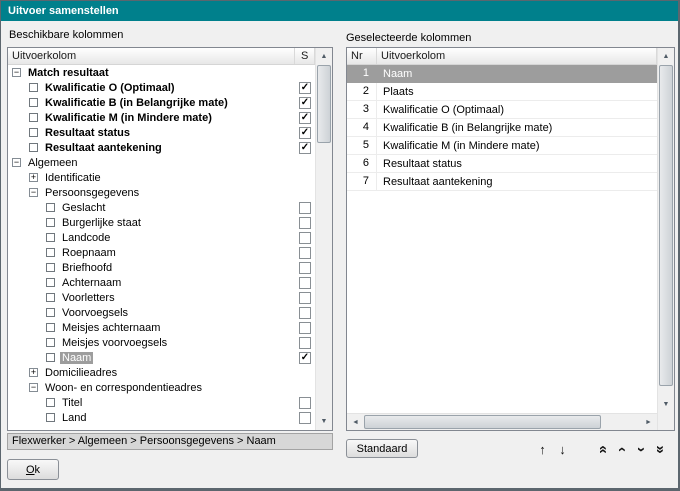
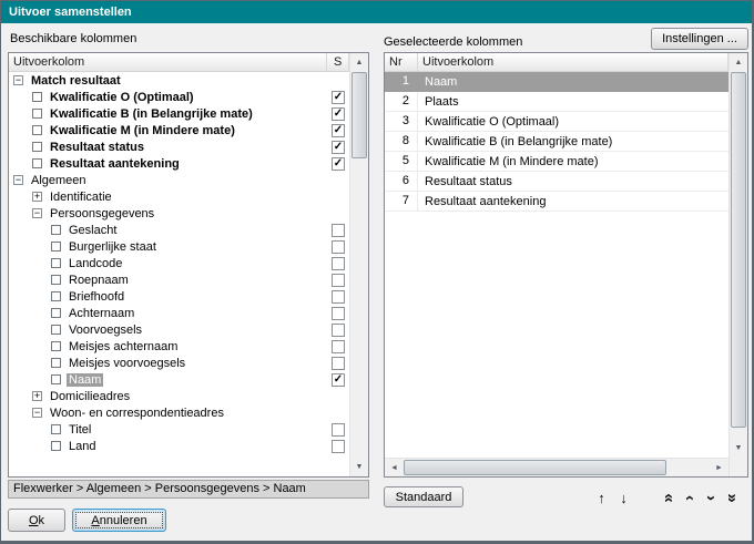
  Uitvoer samenstellen
  Beschikbare kolommen
  Geselecteerde kolommen
+ Instellingen ...
  Uitvoerkolom
  S
  −
  Match resultaat
  Kwalificatie O (Optimaal)
  ✓
  Kwalificatie B (in Belangrijke mate)
  ✓
  Kwalificatie M (in Mindere mate)
  ✓
  Resultaat status
  ✓
  Resultaat aantekening
  ✓
  −
  Algemeen
  +
  Identificatie
  −
  Persoonsgegevens
  Geslacht
  Burgerlijke staat
  Landcode
  Roepnaam
  Briefhoofd
  Achternaam
- Voorletters
  Voorvoegsels
  Meisjes achternaam
  Meisjes voorvoegsels
  Naam
  ✓
  +
  Domicilieadres
  −
  Woon- en correspondentieadres
  Titel
  Land
  Flexwerker > Algemeen > Persoonsgegevens > Naam
  Nr
  Uitvoerkolom
  1
  Naam
  2
  Plaats
  3
  Kwalificatie O (Optimaal)
- 4
+ 8
  Kwalificatie B (in Belangrijke mate)
  5
  Kwalificatie M (in Mindere mate)
  6
  Resultaat status
  7
  Resultaat aantekening
  Standaard
  ↑
  ↓
  O
  k
+ A
+ nnuleren
